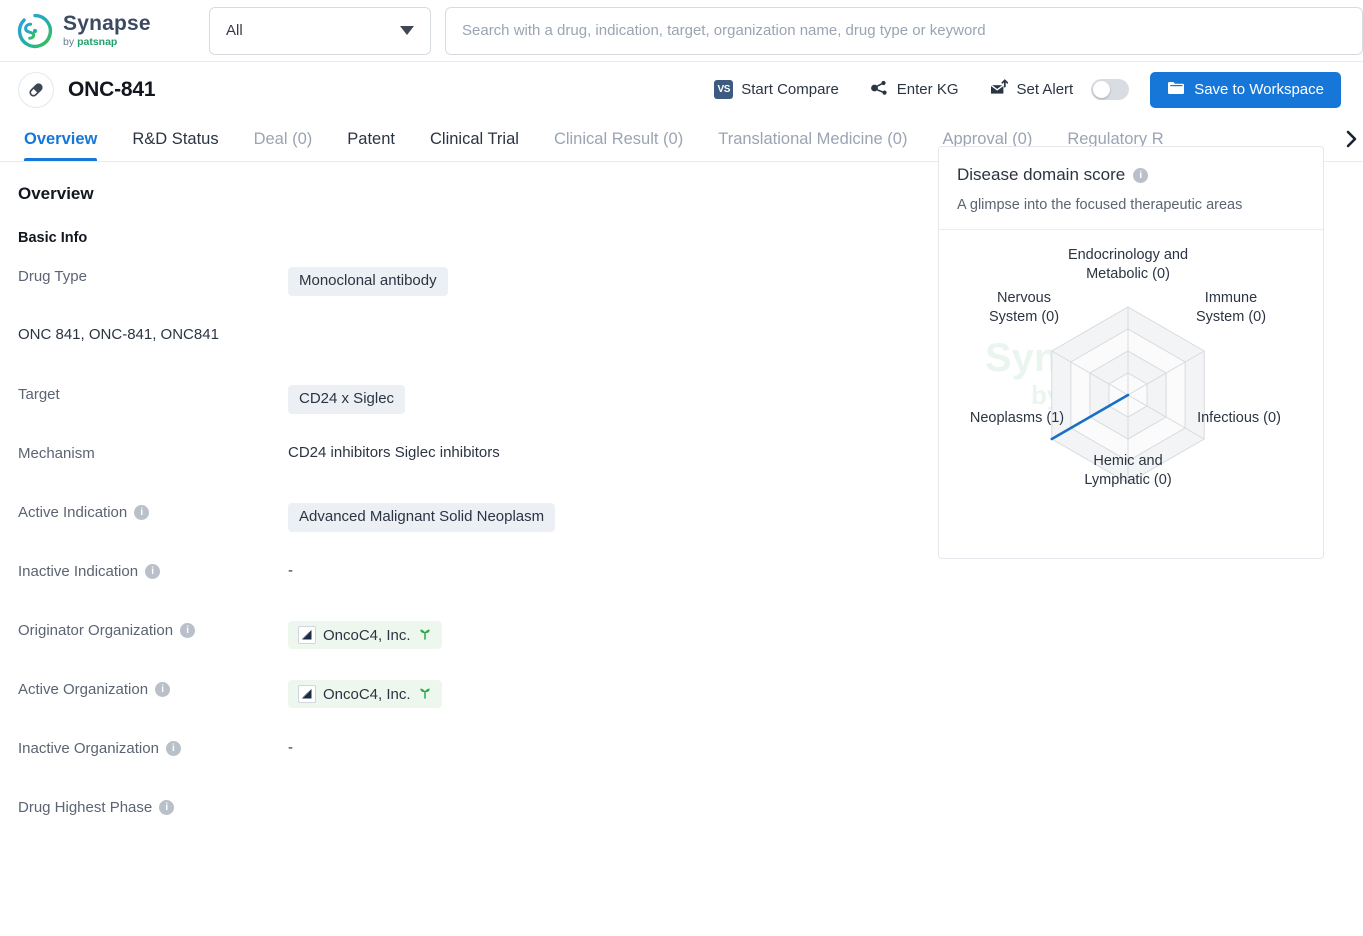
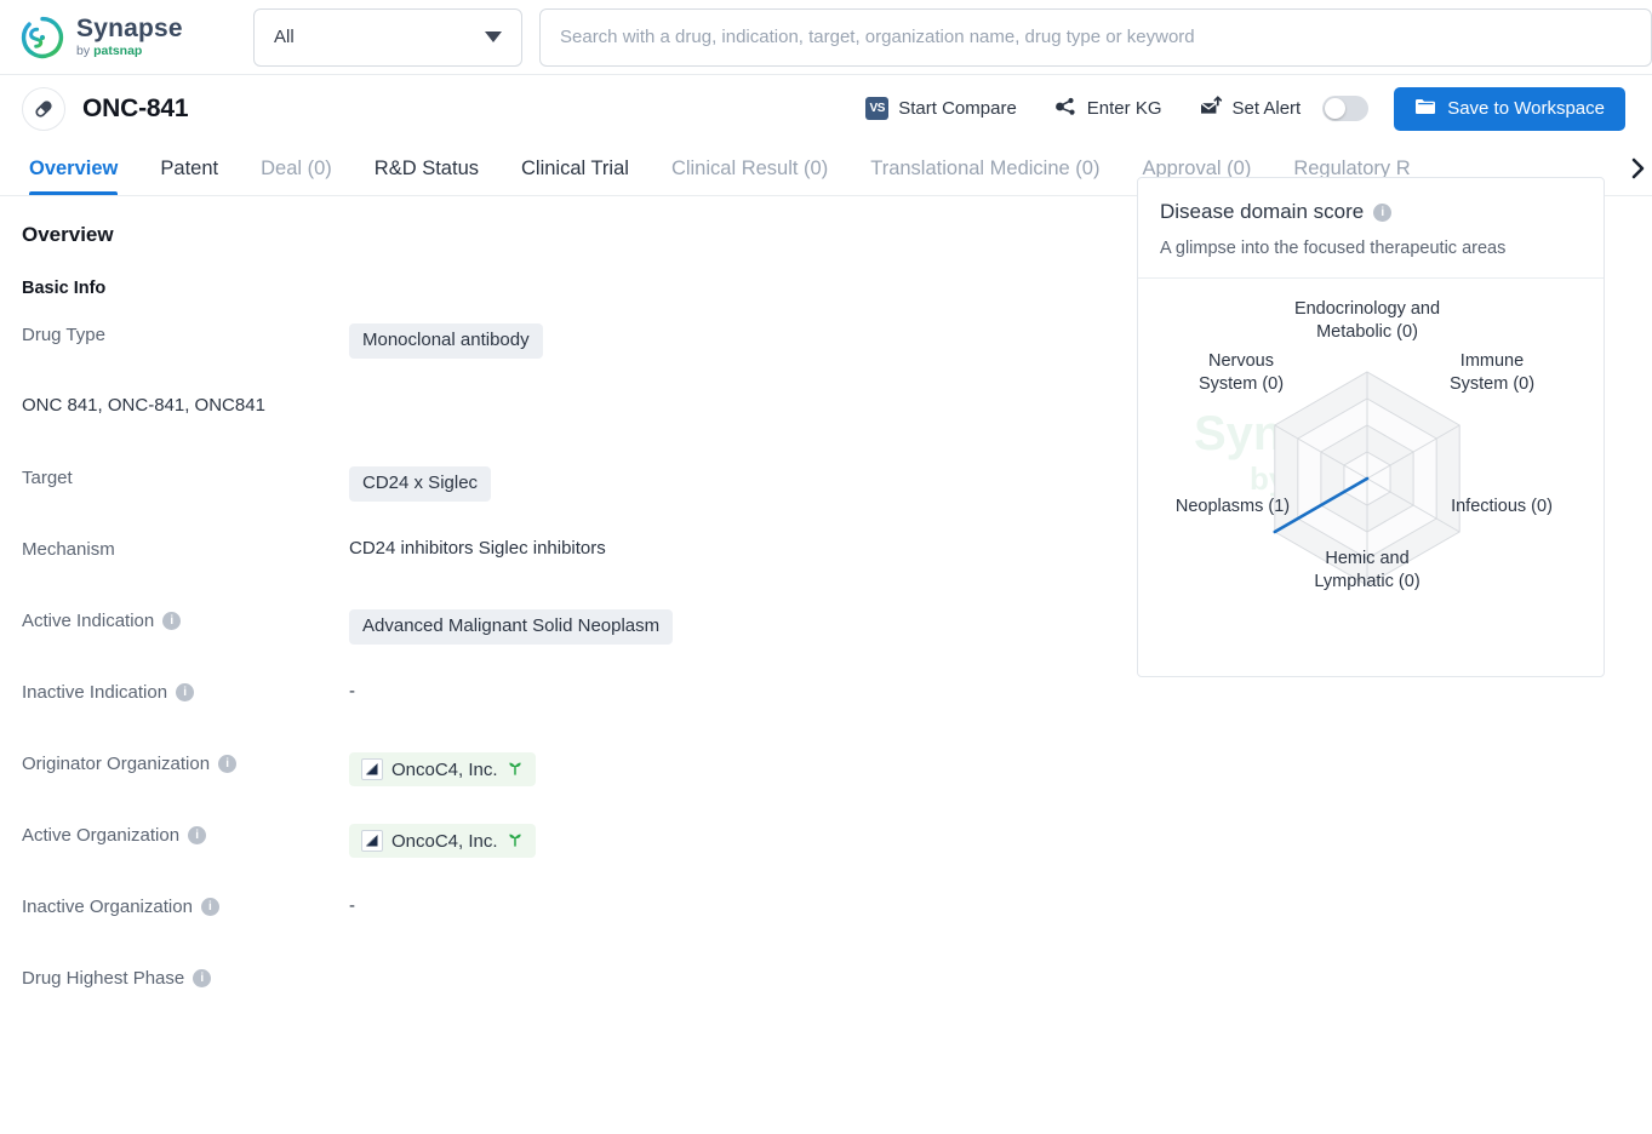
  Synapse
  by
  patsnap
  All
  Search with a drug, indication, target, organization name, drug type or keyword
  ONC-841
  VS
  Start Compare
  Enter KG
  Set Alert
  Save to Workspace
  Overview
- R&D Status
+ Patent
  Deal (0)
- Patent
+ R&D Status
  Clinical Trial
  Clinical Result (0)
  Translational Medicine (0)
  Approval (0)
  Regulatory R
  Overview
  Basic Info
  Drug Type
  Monoclonal antibody
  ONC 841, ONC-841, ONC841
  Target
  CD24 x Siglec
  Mechanism
  CD24 inhibitors Siglec inhibitors
  Active Indication
  i
  Advanced Malignant Solid Neoplasm
  Inactive Indication
  i
  -
  Originator Organization
  i
  OncoC4, Inc.
  Active Organization
  i
  OncoC4, Inc.
  Inactive Organization
  i
  -
  Drug Highest Phase
  i
  Disease domain score
  i
  A glimpse into the focused therapeutic areas
  Endocrinology and Metabolic (0)
  Immune System (0)
  Infectious (0)
  Hemic and Lymphatic (0)
  Neoplasms (1)
  Nervous System (0)
